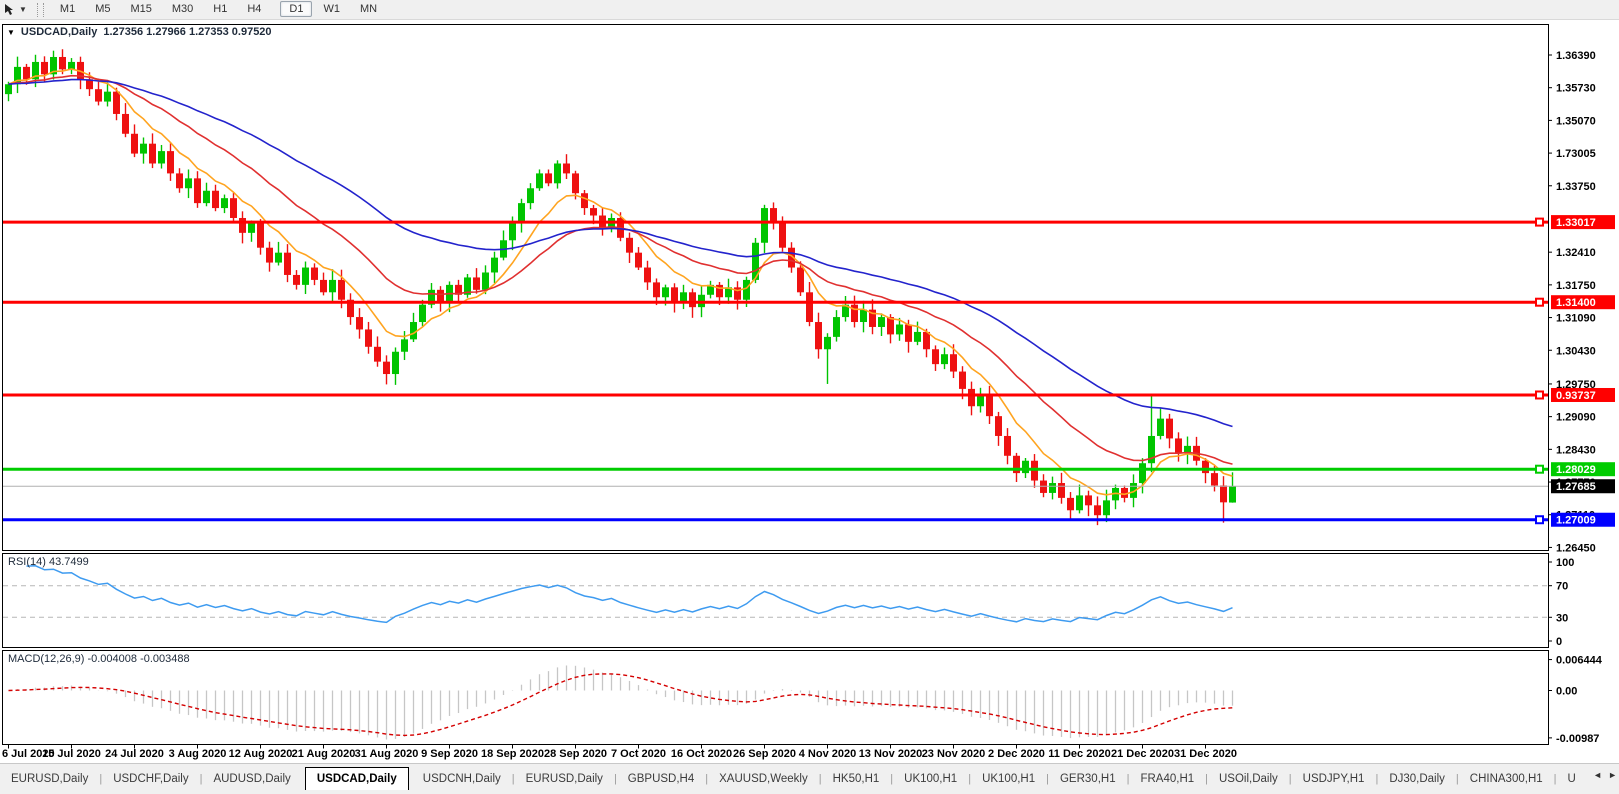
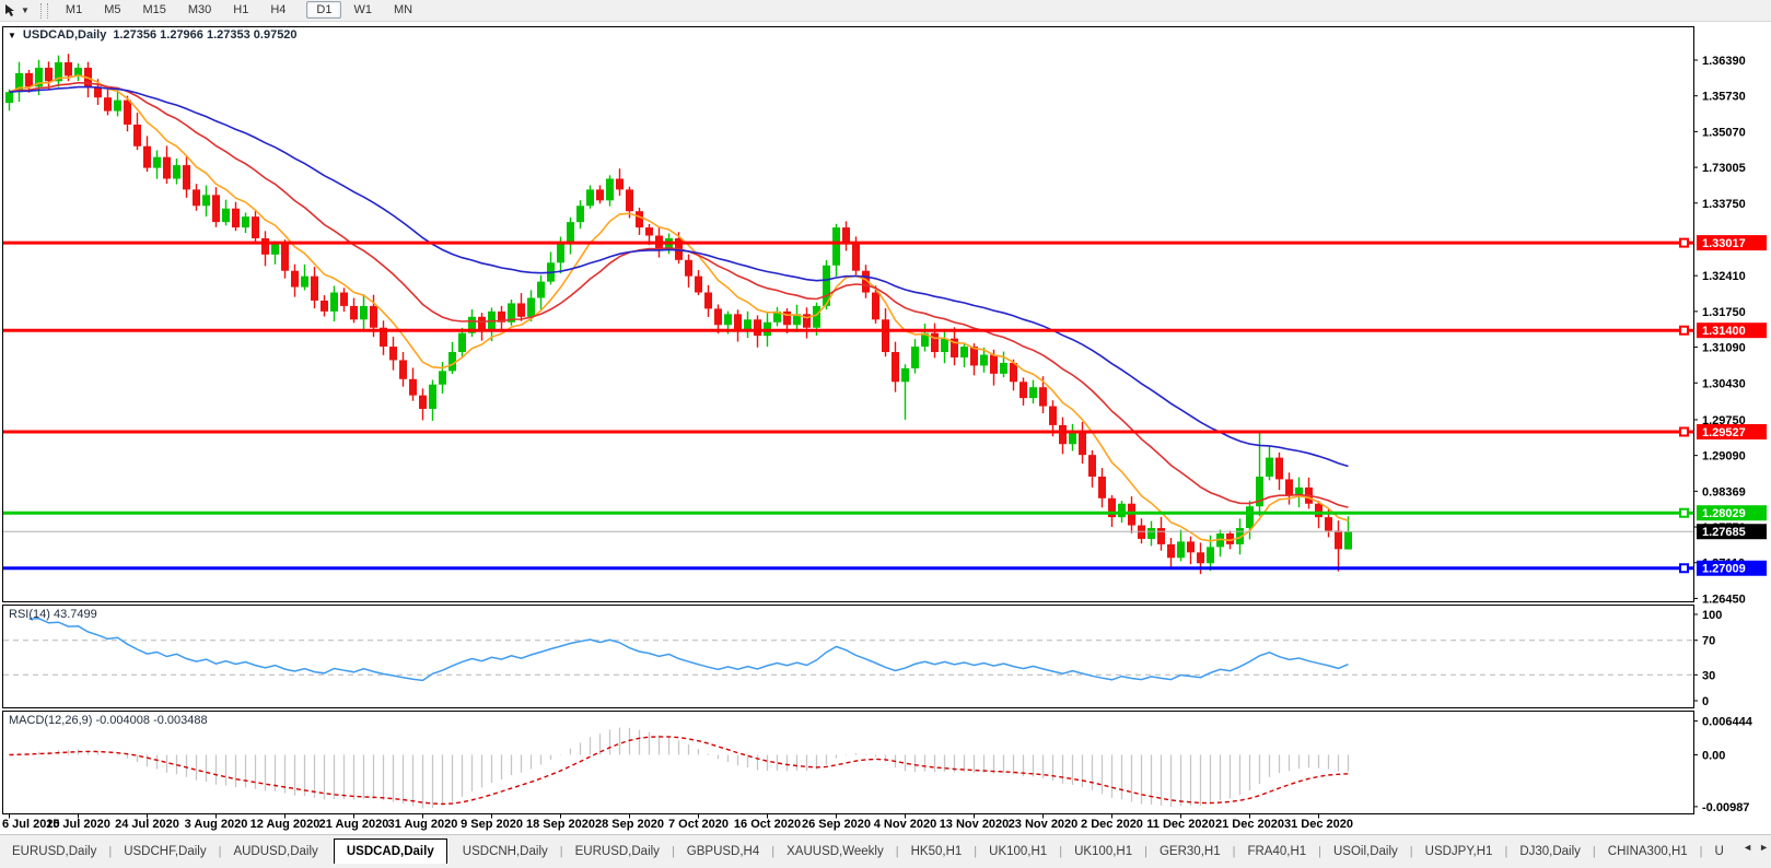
  ▼
  M1 M5 M15 M30 H1 H4 D1 W1 MN
  1.36390
  1.35730
  1.35070
  1.73005
  1.33750
  1.32410
  1.31750
  1.31090
  1.30430
  1.29750
  1.29090
- 1.28430
+ 0.98369
  1.26450
  1.33017
  1.31400
- 0.93737
+ 1.29527
  1.28029
  1.27009
  1.27685
  100
  70
  30
  0
  0.006444
  0.00
  -0.00987
  6 Jul 2020
  15 Jul 2020
  24 Jul 2020
  3 Aug 2020
  12 Aug 2020
  21 Aug 2020
  31 Aug 2020
  9 Sep 2020
  18 Sep 2020
  28 Sep 2020
  7 Oct 2020
  16 Oct 2020
  26 Sep 2020
  4 Nov 2020
  13 Nov 2020
  23 Nov 2020
  2 Dec 2020
  11 Dec 2020
  21 Dec 2020
  31 Dec 2020
  ▼
  USDCAD,Daily
  1.27356 1.27966 1.27353 0.97520
  RSI(14) 43.7499
  MACD(12,26,9) -0.004008 -0.003488
  EURUSD,Daily
  |
  USDCHF,Daily
  |
  AUDUSD,Daily
  USDCAD,Daily
  USDCNH,Daily
  |
  EURUSD,Daily
  |
  GBPUSD,H4
  |
  XAUUSD,Weekly
  |
  HK50,H1
  |
  UK100,H1
  |
  UK100,H1
  |
  GER30,H1
  |
  FRA40,H1
  |
  USOil,Daily
  |
  USDJPY,H1
  |
  DJ30,Daily
  |
  CHINA300,H1
  |
  U
  ◄
  ►
